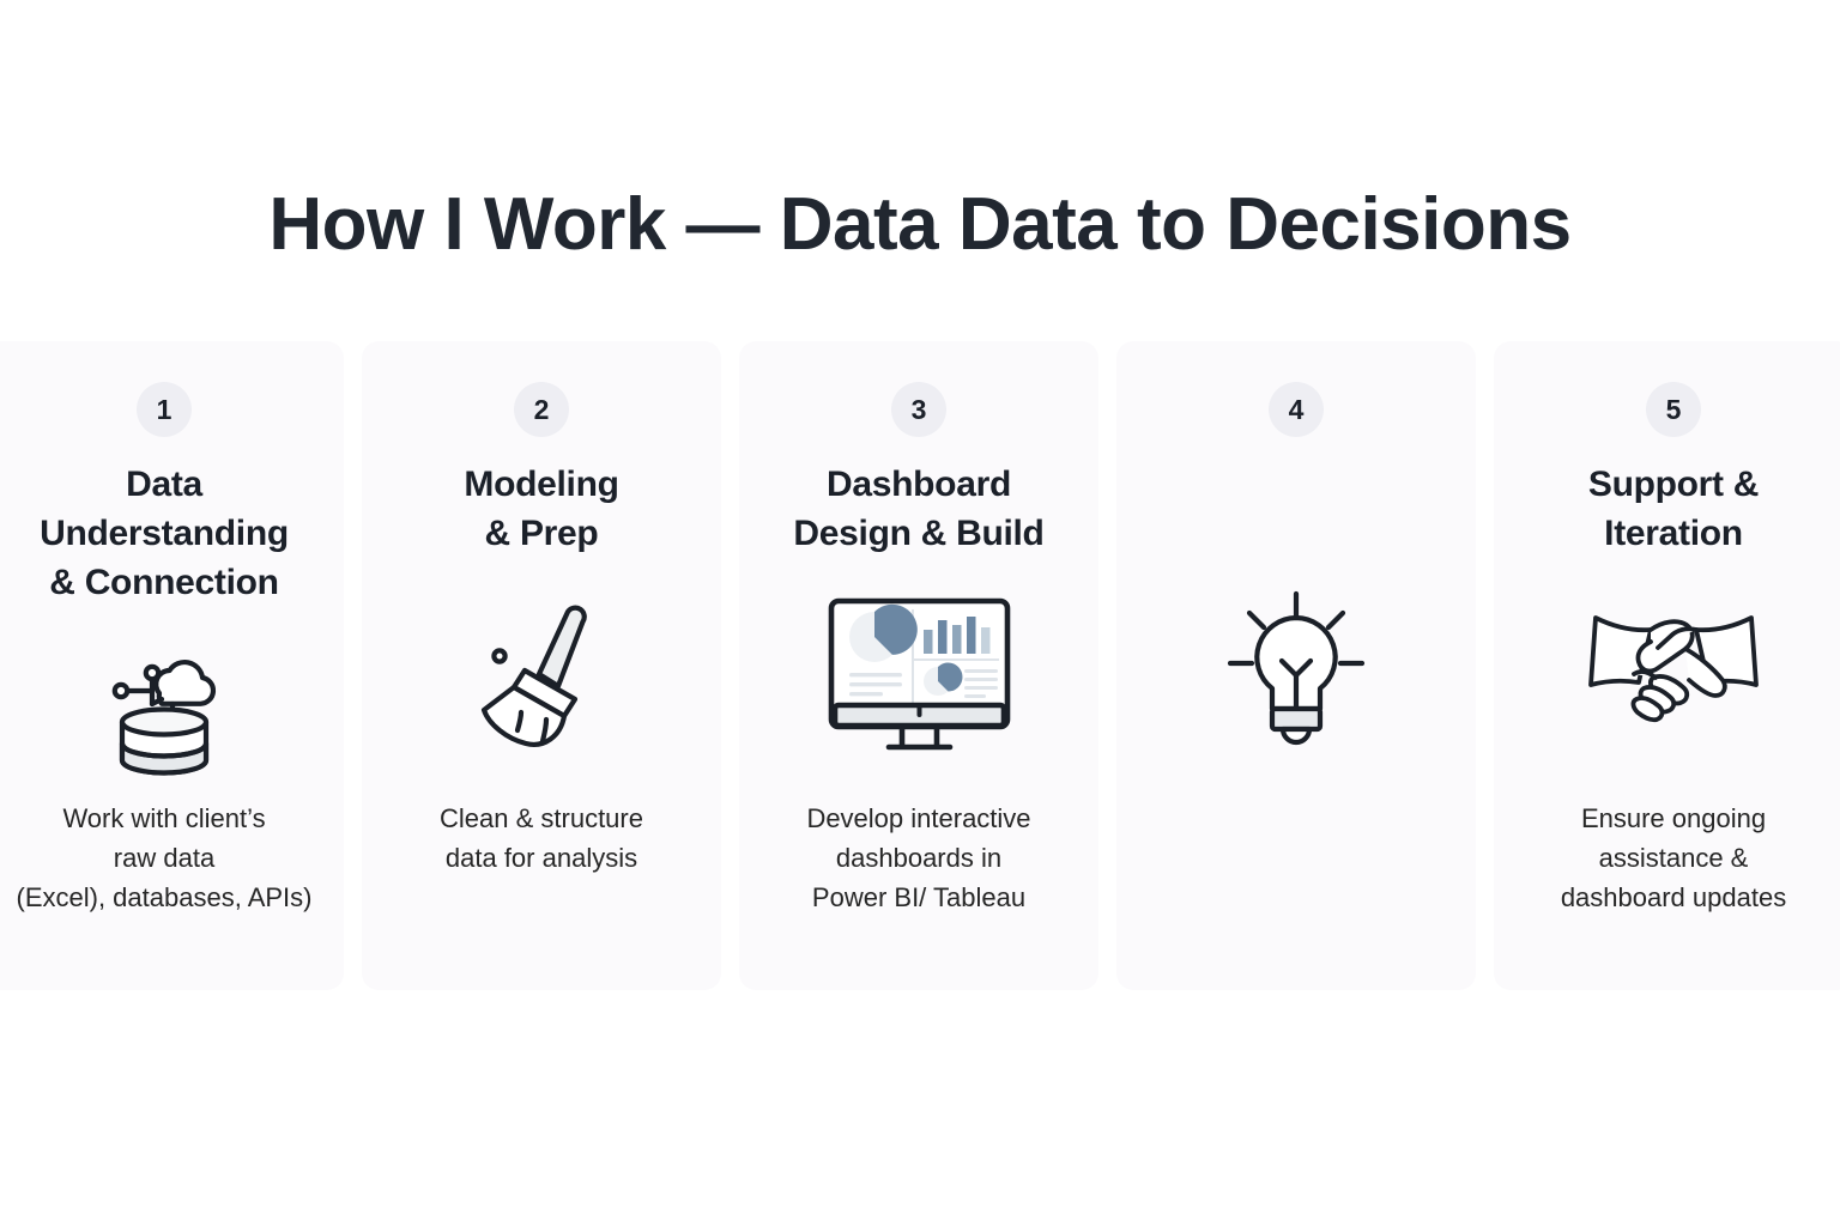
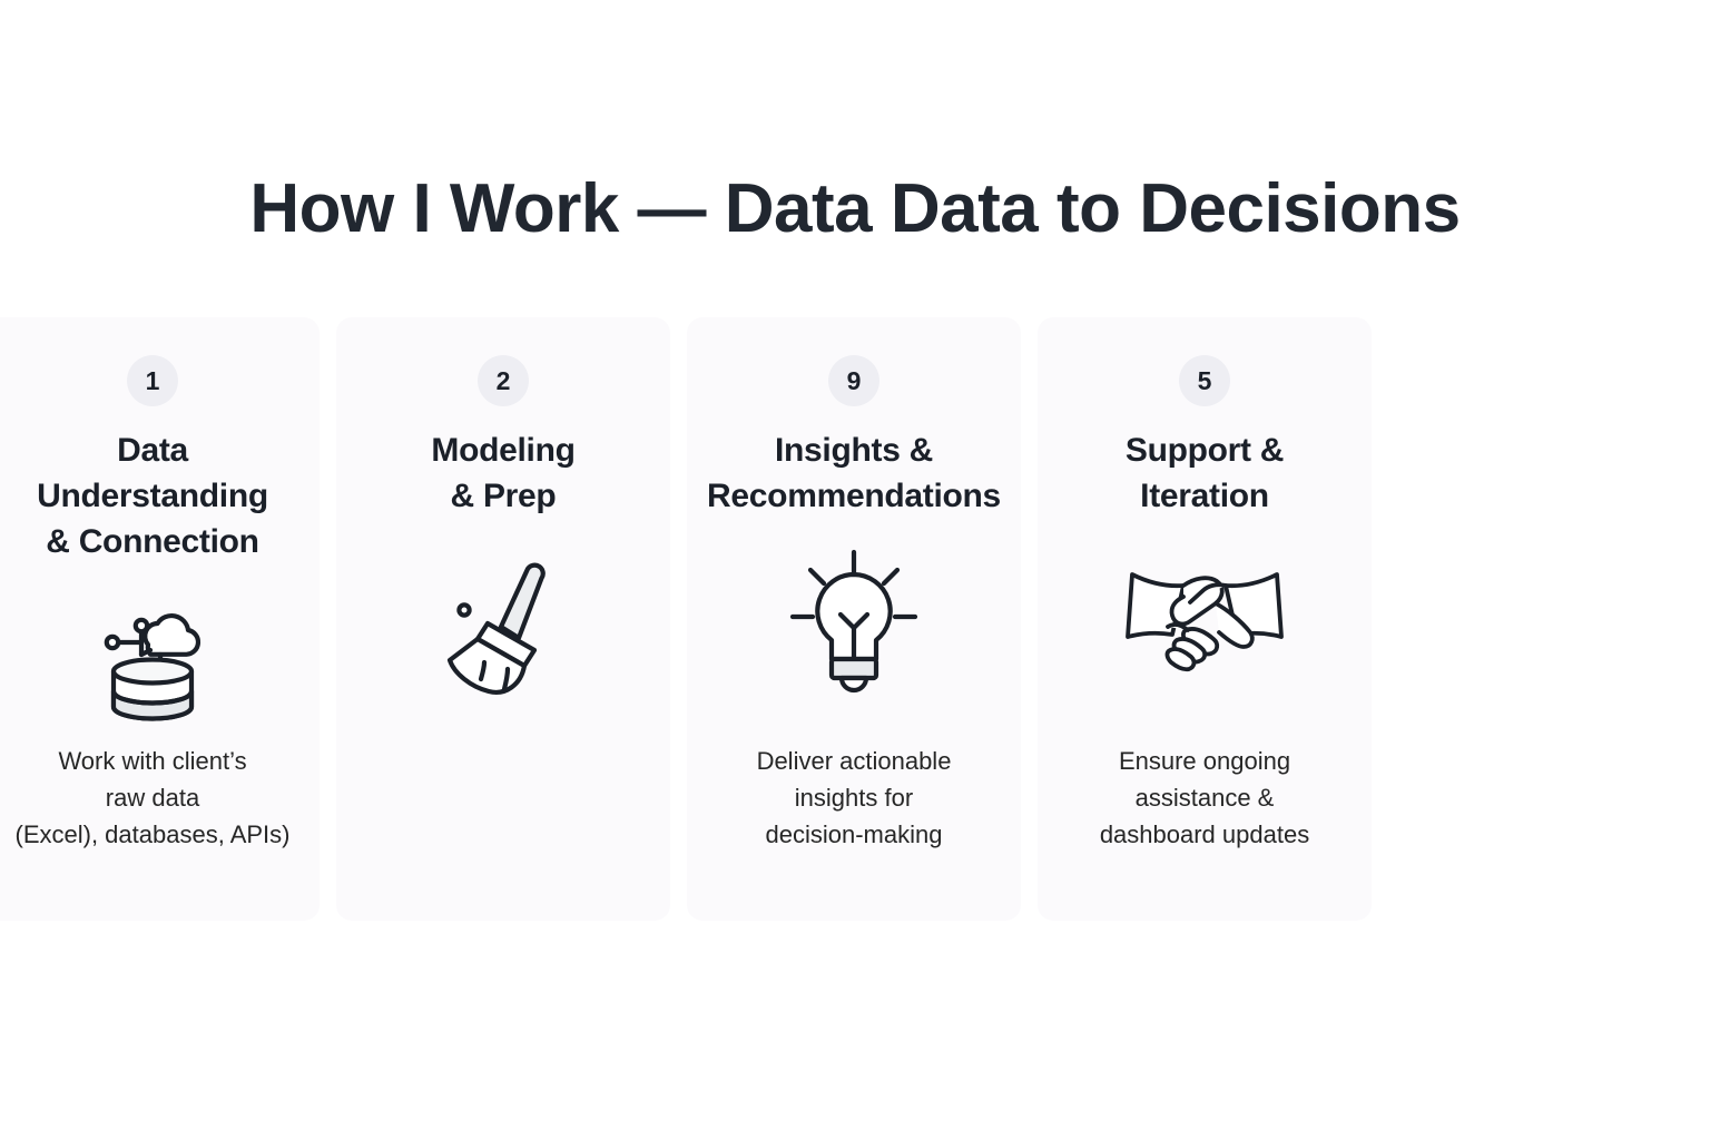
  How I Work — Data Data to Decisions
  1
  Data
  Understanding
  & Connection
  Work with client’s
  raw data
  (Excel), databases, APIs)
  2
  Modeling
  & Prep
- Clean & structure
- data for analysis
- 3
- Dashboard
- Design & Build
- Develop interactive
- dashboards in
- Power BI/ Tableau
- 4
+ 9
+ Insights &
+ Recommendations
+ Deliver actionable
+ insights for
+ decision-making
  5
  Support &
  Iteration
  Ensure ongoing
  assistance &
  dashboard updates
